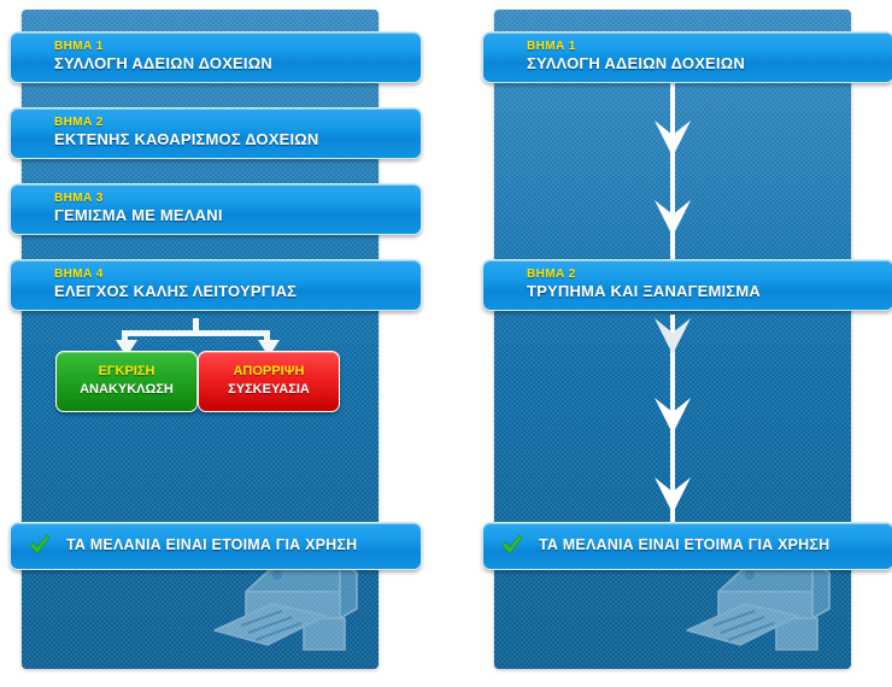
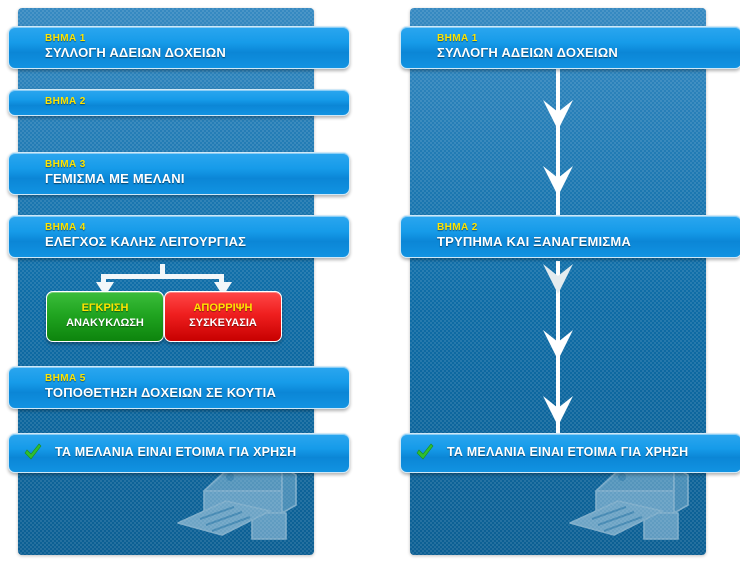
  ΒΗΜΑ 1
  ΣΥΛΛΟΓΗ ΑΔΕΙΩΝ ΔΟΧΕΙΩΝ
  ΒΗΜΑ 2
- ΕΚΤΕΝΗΣ ΚΑΘΑΡΙΣΜΟΣ ΔΟΧΕΙΩΝ
  ΒΗΜΑ 3
  ΓΕΜΙΣΜΑ ΜΕ ΜΕΛΑΝΙ
  ΒΗΜΑ 4
  ΕΛΕΓΧΟΣ ΚΑΛΗΣ ΛΕΙΤΟΥΡΓΙΑΣ
  ΕΓΚΡΙΣΗ
  ΑΝΑΚΥΚΛΩΣΗ
  ΑΠΟΡΡΙΨΗ
  ΣΥΣΚΕΥΑΣΙΑ
+ ΒΗΜΑ 5
+ ΤΟΠΟΘΕΤΗΣΗ ΔΟΧΕΙΩΝ ΣΕ ΚΟΥΤΙΑ
  ΤΑ ΜΕΛΑΝΙΑ ΕΙΝΑΙ ΕΤΟΙΜΑ ΓΙΑ ΧΡΗΣΗ
  ΒΗΜΑ 1
  ΣΥΛΛΟΓΗ ΑΔΕΙΩΝ ΔΟΧΕΙΩΝ
  ΒΗΜΑ 2
  ΤΡΥΠΗΜΑ ΚΑΙ ΞΑΝΑΓΕΜΙΣΜΑ
  ΤΑ ΜΕΛΑΝΙΑ ΕΙΝΑΙ ΕΤΟΙΜΑ ΓΙΑ ΧΡΗΣΗ
